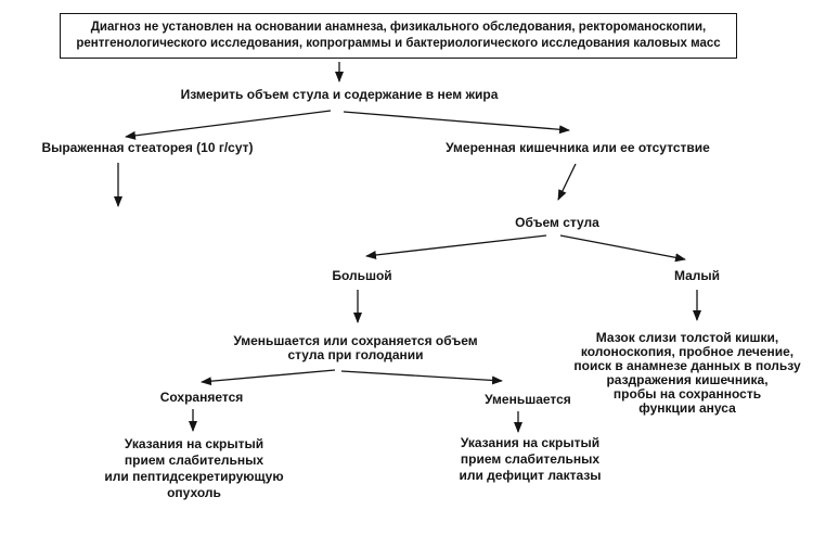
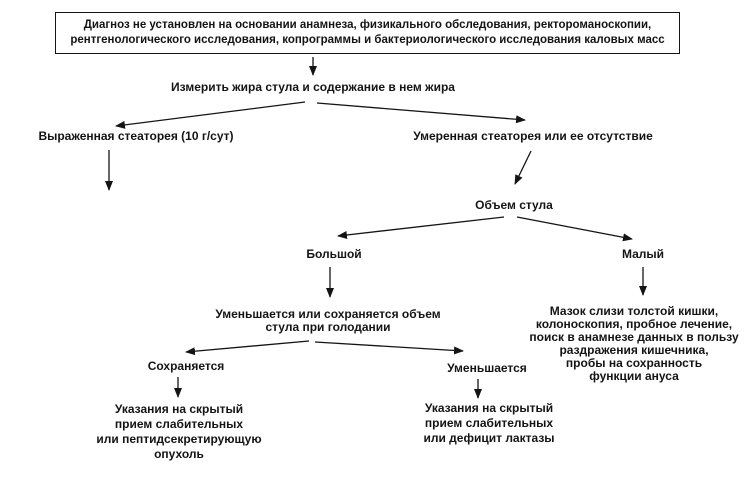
  Диагноз не установлен на основании анамнеза, физикального обследования, ректороманоскопии,
  рентгенологического исследования, копрограммы и бактериологического исследования каловых масс
- Измерить объем стула и содержание в нем жира
+ Измерить жира стула и содержание в нем жира
  Выраженная стеаторея (10 г/сут)
- Умеренная кишечника или ее отсутствие
+ Умеренная стеаторея или ее отсутствие
  Объем стула
  Большой
  Малый
  Уменьшается или сохраняется объем
  стула при голодании
  Сохраняется
  Уменьшается
  Указания на скрытый
  прием слабительных
  или пептидсекретирующую
  опухоль
  Указания на скрытый
  прием слабительных
  или дефицит лактазы
  Мазок слизи толстой кишки,
  колоноскопия, пробное лечение,
  поиск в анамнезе данных в пользу
  раздражения кишечника,
  пробы на сохранность
  функции ануса
